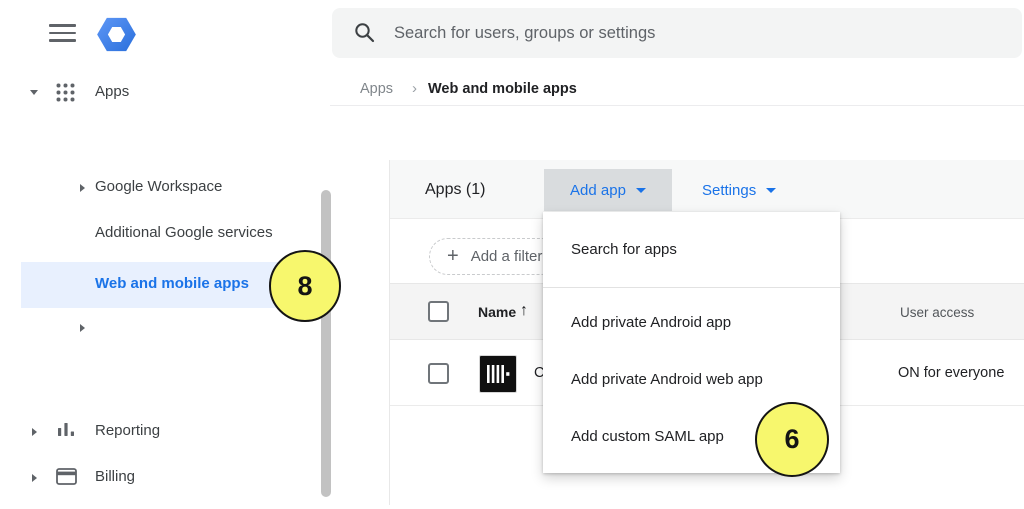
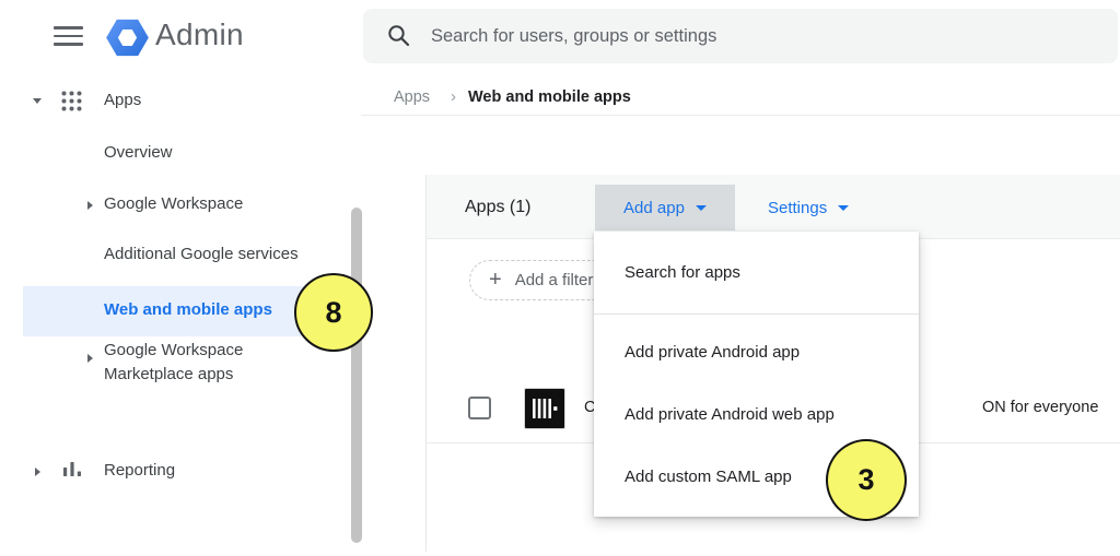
+ Admin
  Search for users, groups or settings
  Apps
  ›
  Web and mobile apps
  Apps
+ Overview
  Google Workspace
  Additional Google services
  Web and mobile apps
+ Google Workspace Marketplace apps
  Reporting
- Billing
  Apps (1)
  Add app
  Settings
  +
  Add a filter
- Name
- ↑
- User access
  C
  ON for everyone
  Search for apps
  Add private Android app
  Add private Android web app
  Add custom SAML app
  8
- 6
+ 3
